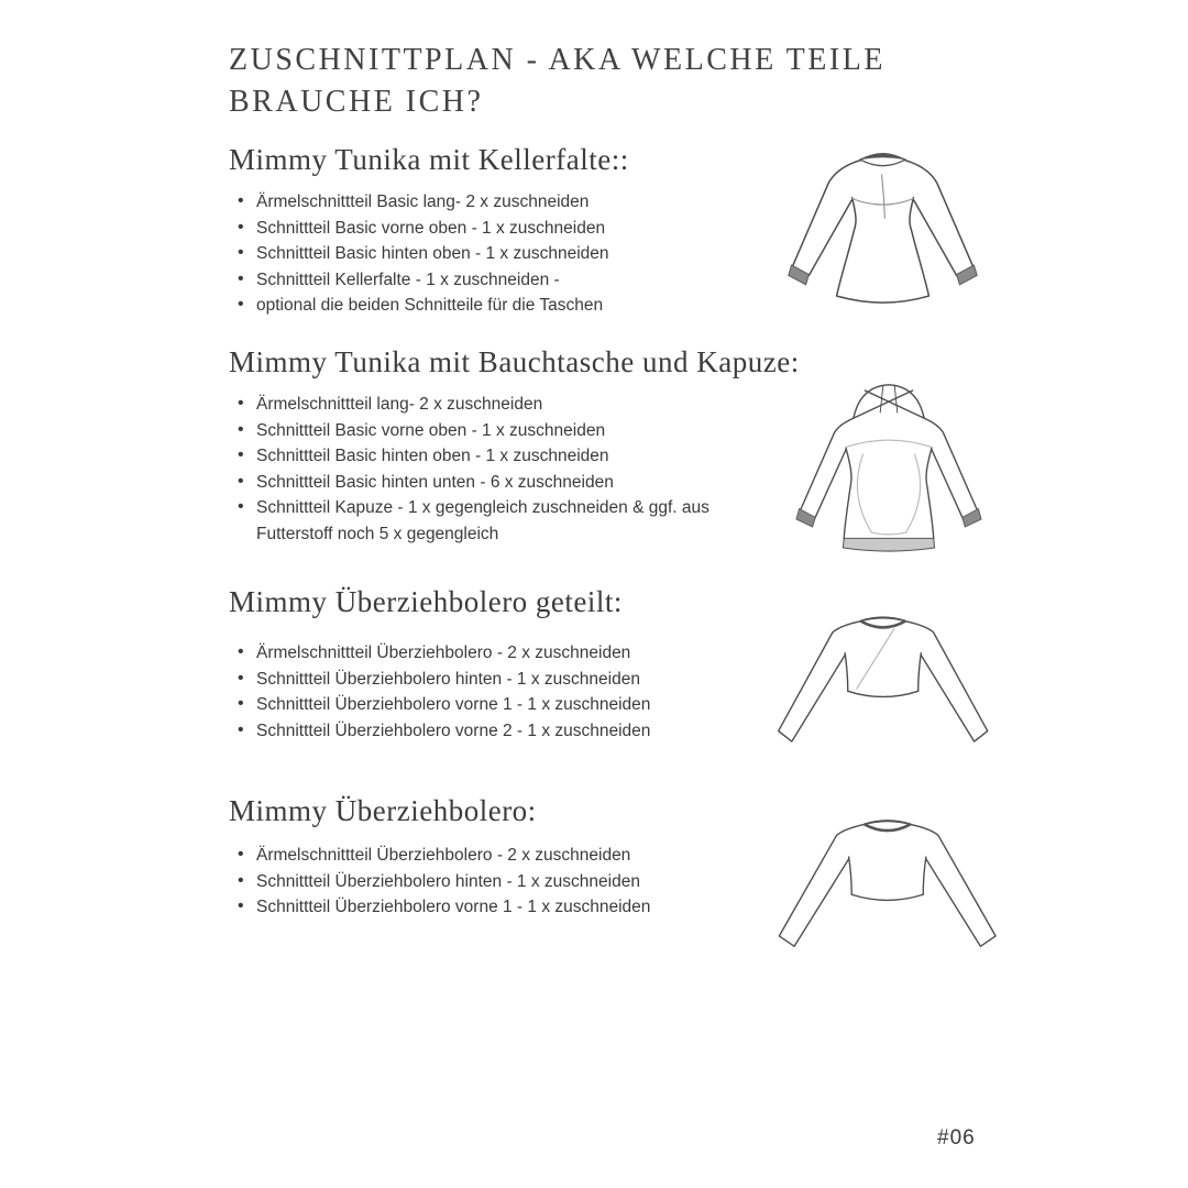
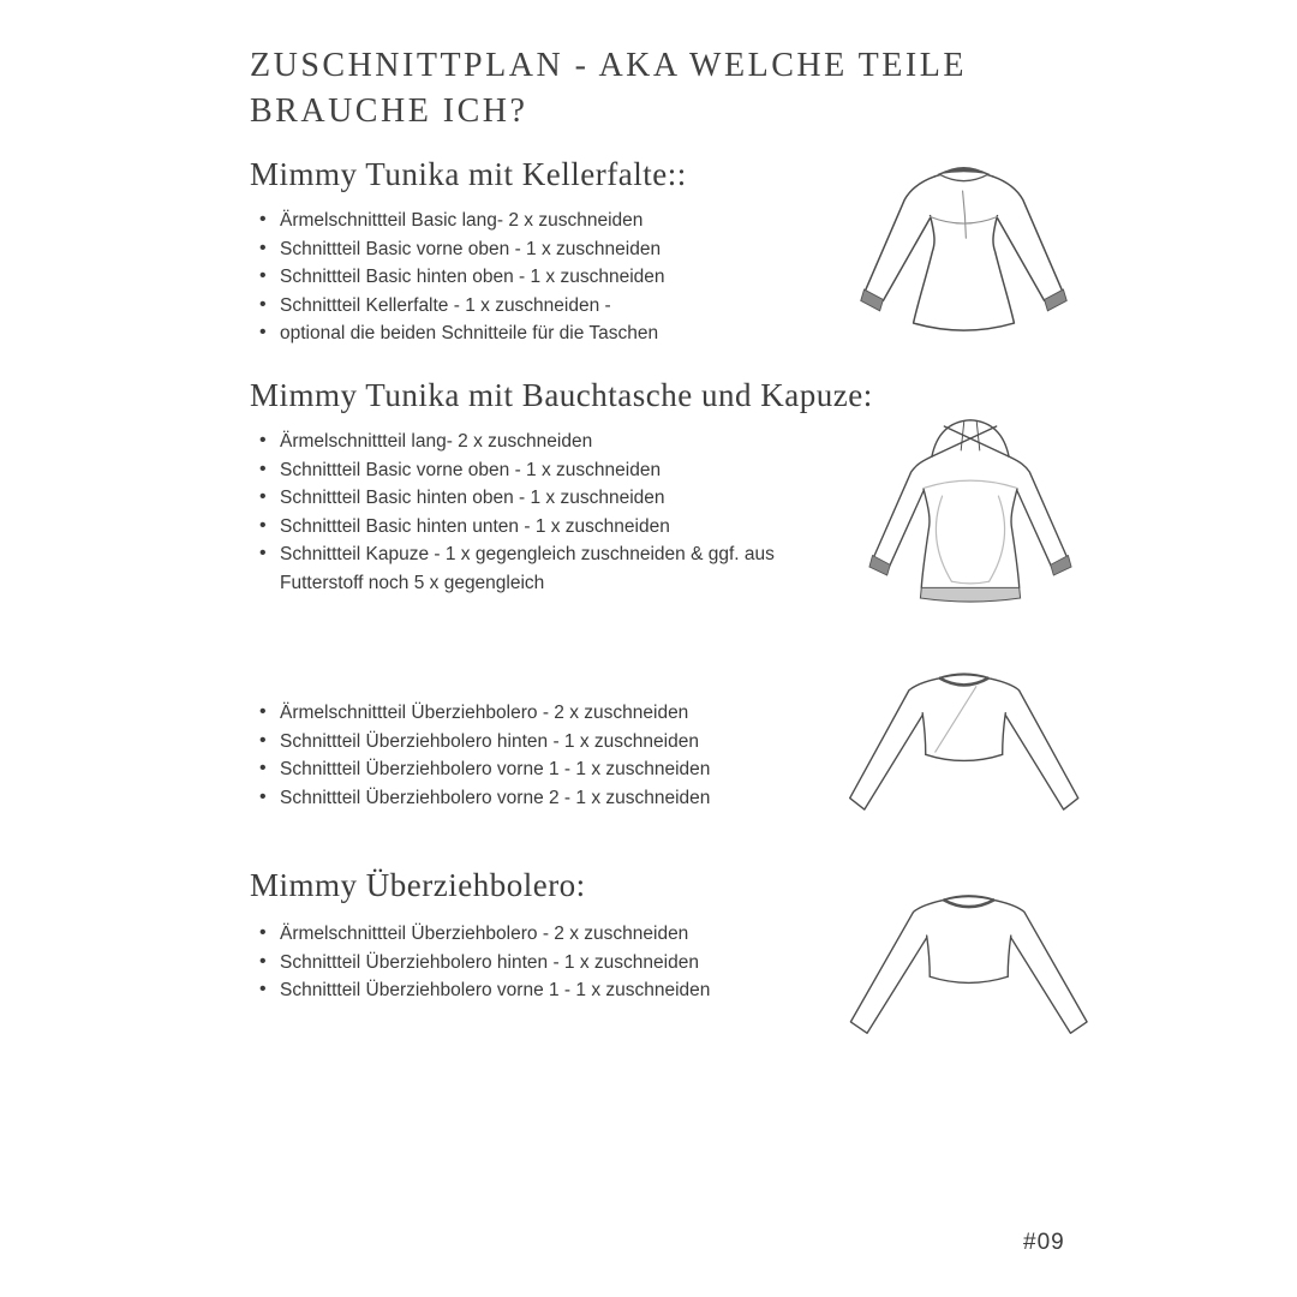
  ZUSCHNITTPLAN - AKA WELCHE TEILE BRAUCHE ICH?
  Mimmy Tunika mit Kellerfalte::
  Ärmelschnittteil Basic lang- 2 x zuschneiden
  Schnittteil Basic vorne oben - 1 x zuschneiden
  Schnittteil Basic hinten oben - 1 x zuschneiden
  Schnittteil Kellerfalte - 1 x zuschneiden -
  optional die beiden Schnitteile für die Taschen
  Mimmy Tunika mit Bauchtasche und Kapuze:
  Ärmelschnittteil lang- 2 x zuschneiden
  Schnittteil Basic vorne oben - 1 x zuschneiden
  Schnittteil Basic hinten oben - 1 x zuschneiden
- Schnittteil Basic hinten unten - 6 x zuschneiden
+ Schnittteil Basic hinten unten - 1 x zuschneiden
  Schnittteil Kapuze - 1 x gegengleich zuschneiden & ggf. aus Futterstoff noch 5 x gegengleich
- Mimmy Überziehbolero geteilt:
  Ärmelschnittteil Überziehbolero - 2 x zuschneiden
  Schnittteil Überziehbolero hinten - 1 x zuschneiden
  Schnittteil Überziehbolero vorne 1 - 1 x zuschneiden
  Schnittteil Überziehbolero vorne 2 - 1 x zuschneiden
  Mimmy Überziehbolero:
  Ärmelschnittteil Überziehbolero - 2 x zuschneiden
  Schnittteil Überziehbolero hinten - 1 x zuschneiden
  Schnittteil Überziehbolero vorne 1 - 1 x zuschneiden
- #06
+ #09
